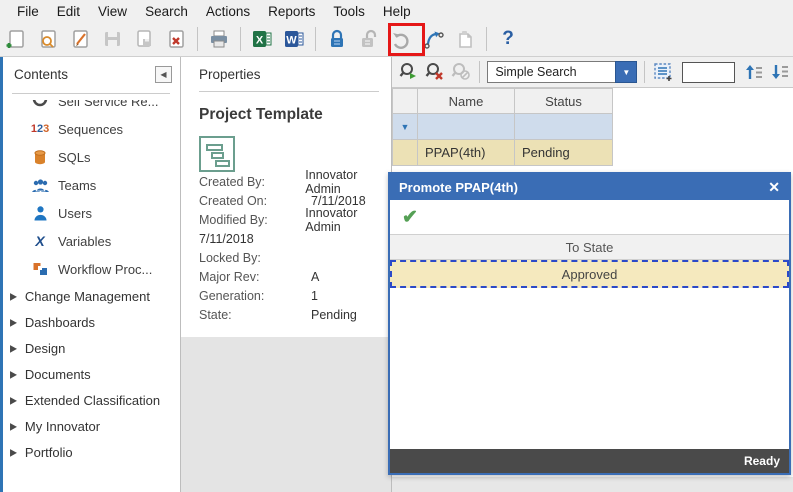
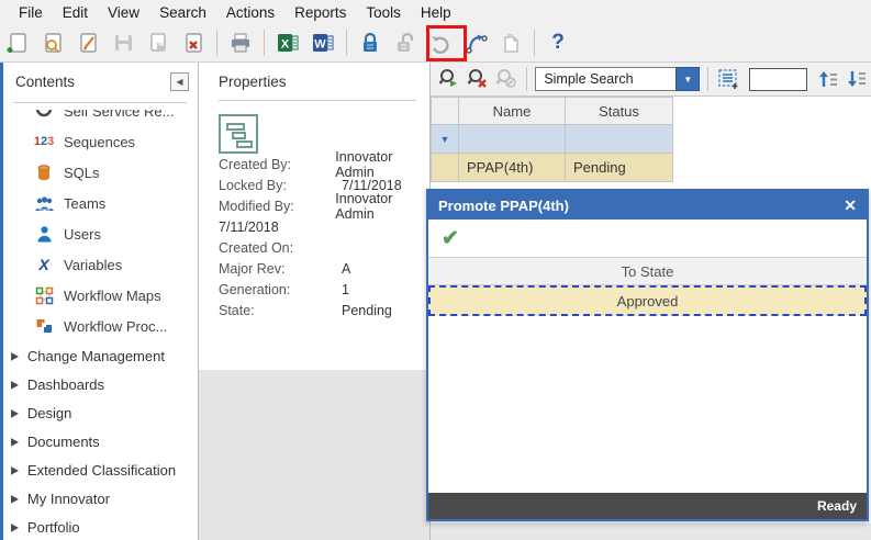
  File
  Edit
  View
  Search
  Actions
  Reports
  Tools
  Help
  X
  W
  ?
  Contents
  ◀
  Self Service Re...
  1
  2
  3
  Sequences
  SQLs
  Teams
  Users
  X
  Variables
+ Workflow Maps
  Workflow Proc...
  ▶
  Change Management
  ▶
  Dashboards
  ▶
  Design
  ▶
  Documents
  ▶
  Extended Classification
  ▶
  My Innovator
  ▶
  Portfolio
  Properties
- Project Template
  Created By:
  Innovator Admin
- Created On:
+ Locked By:
  7/11/2018
  Modified By:
  Innovator Admin
  7/11/2018
- Locked By:
+ Created On:
  Major Rev:
  A
  Generation:
  1
  State:
  Pending
  Simple Search
  ▼
  	Name	Status
  ▼
  	PPAP(4th)	Pending
  Promote PPAP(4th)
  ✕
  ✔
  To State
  Approved
  Ready
